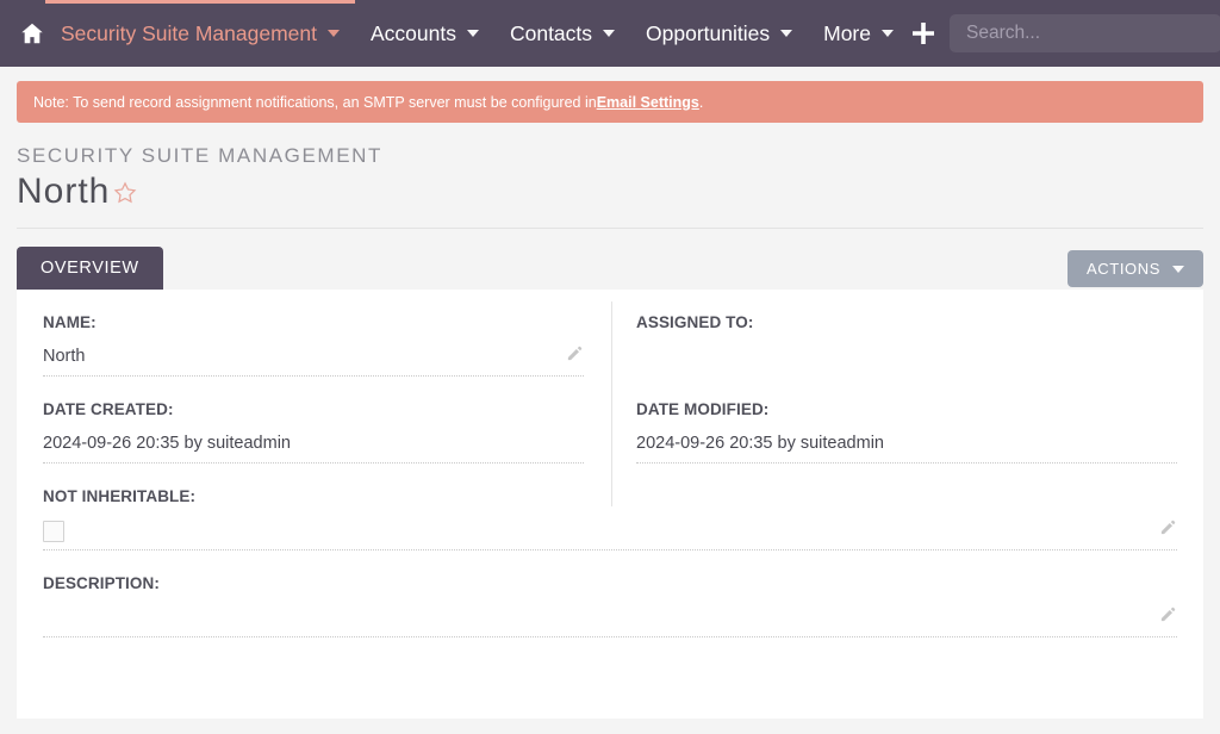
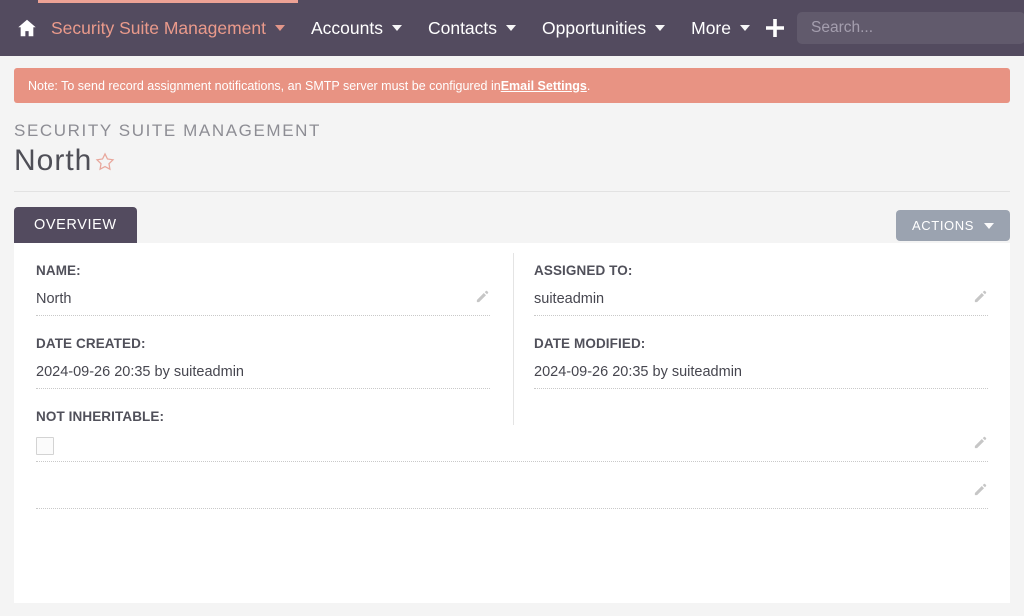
  Security Suite Management
  Accounts
  Contacts
  Opportunities
  More
  Search...
  Note: To send record assignment notifications, an SMTP server must be configured in
  Email Settings
  .
  SECURITY SUITE MANAGEMENT
  North
  OVERVIEW
  ACTIONS
  NAME:
  North
  ASSIGNED TO:
+ suiteadmin
  DATE CREATED:
  2024-09-26 20:35 by suiteadmin
  DATE MODIFIED:
  2024-09-26 20:35 by suiteadmin
  NOT INHERITABLE:
- DESCRIPTION:
